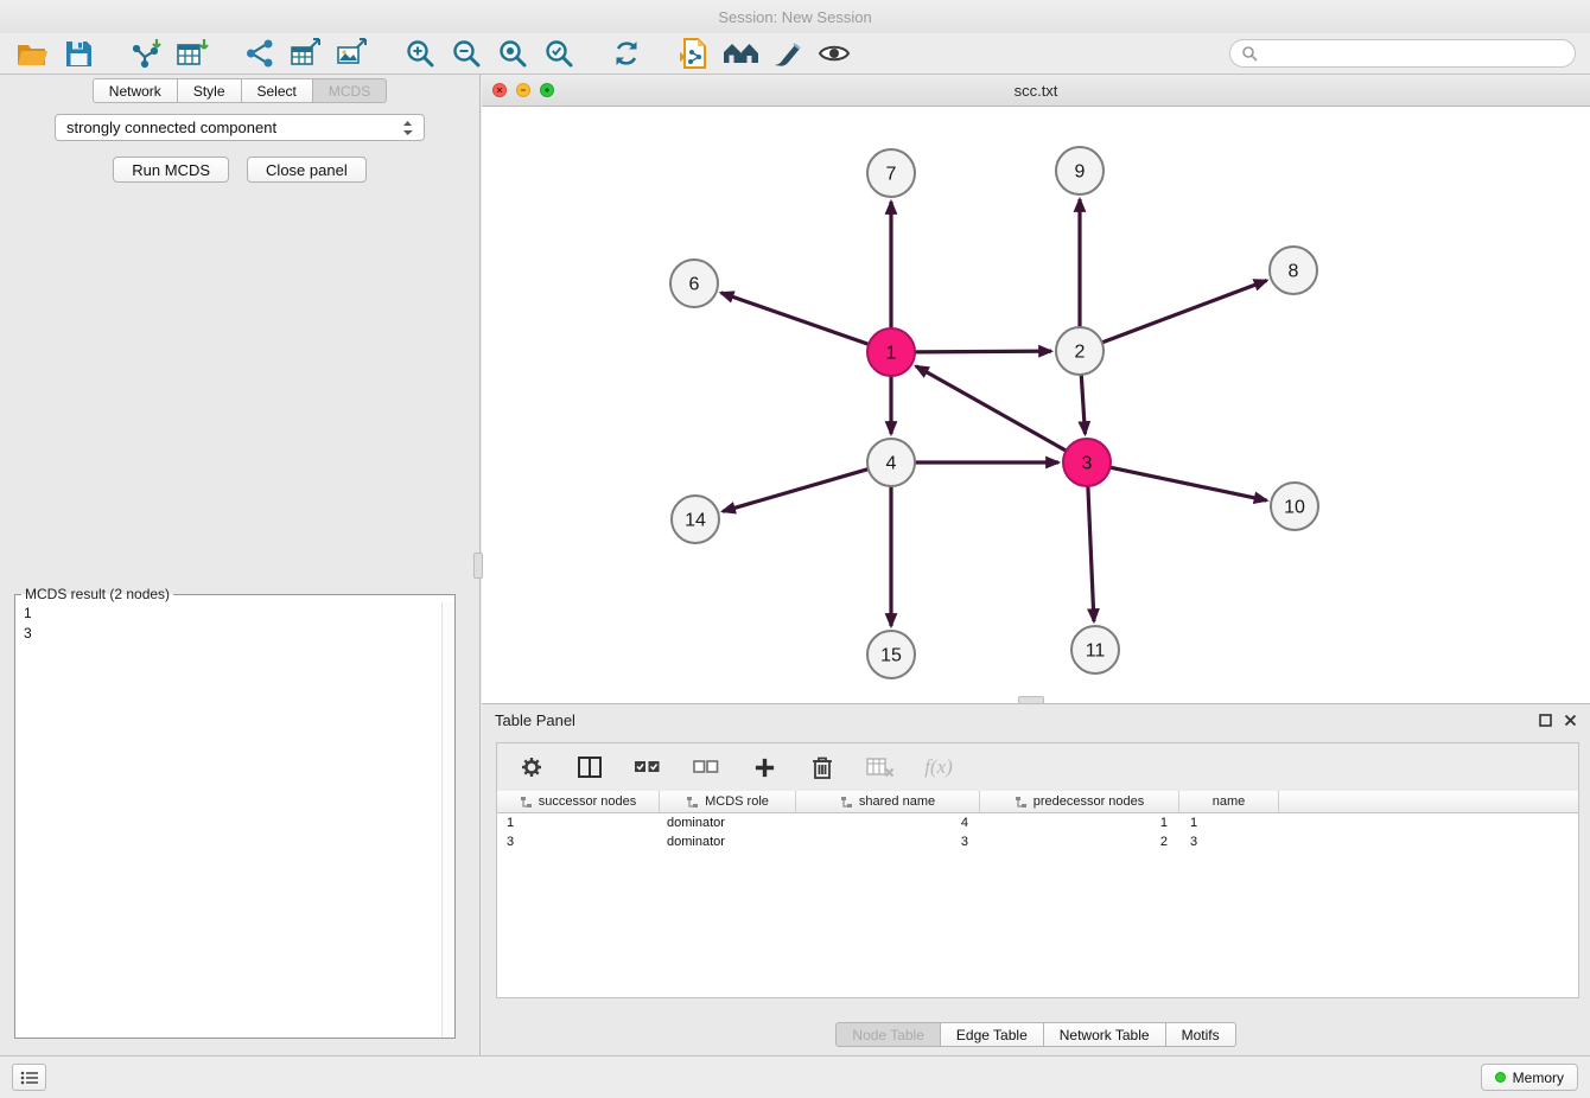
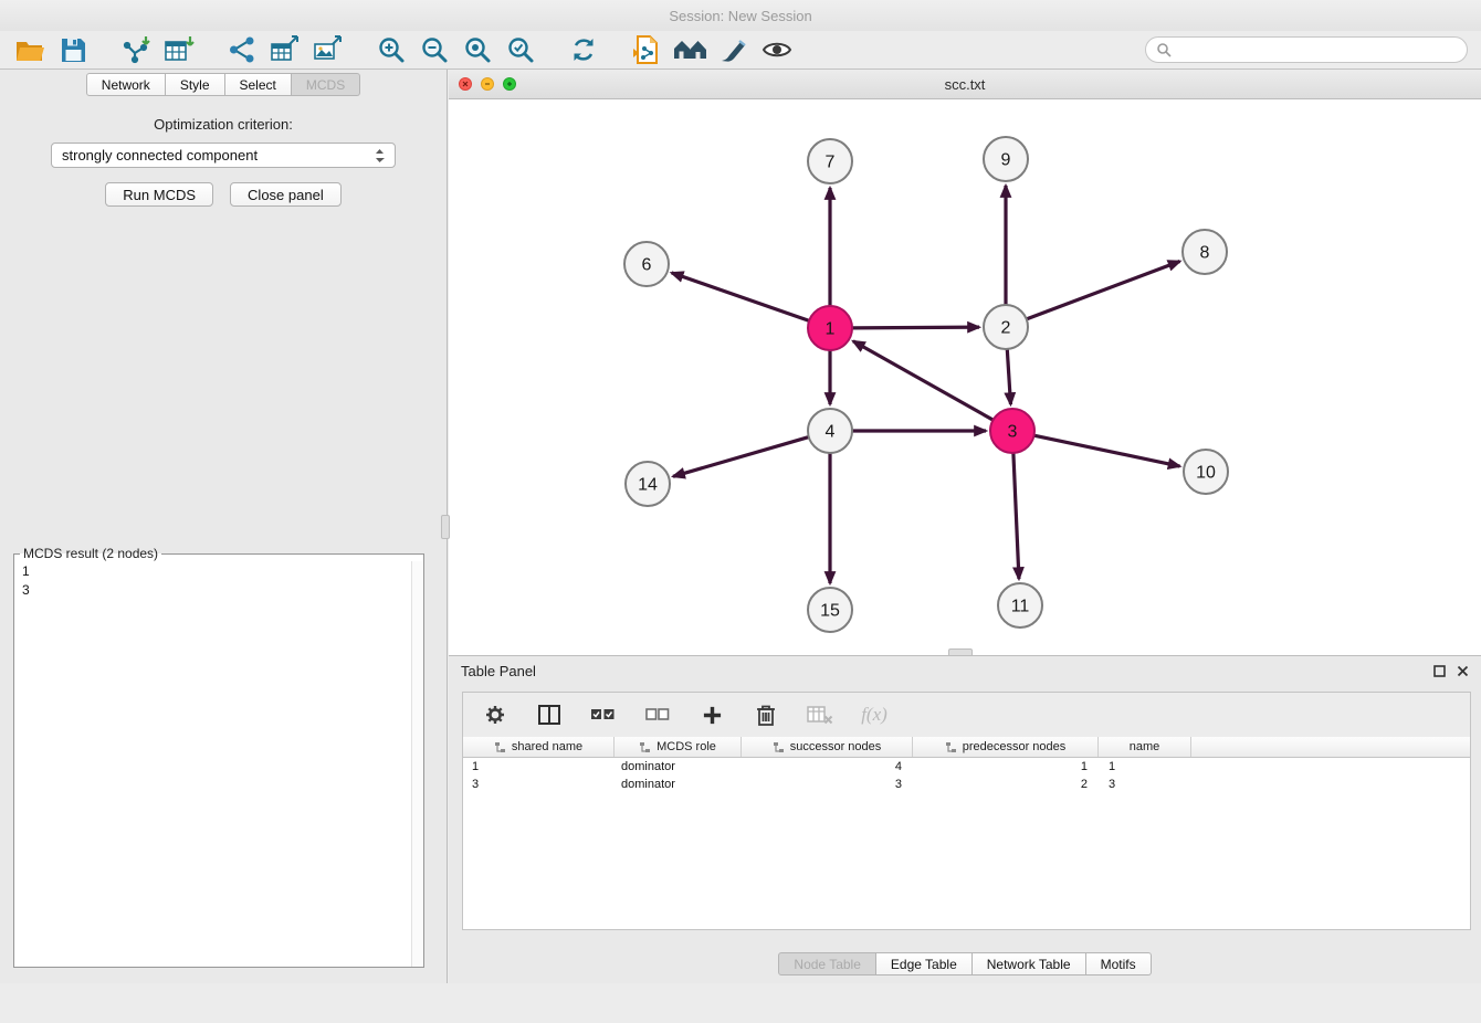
  Session: New Session
  Network
  Style
  Select
  MCDS
+ Optimization criterion:
  strongly connected component
  Run MCDS
  Close panel
  MCDS result (2 nodes)
  1
  3
  scc.txt
  1
  2
  3
  4
  6
  7
  8
  9
  10
  11
  14
  15
  Table Panel
  f(x)
- successor nodes
+ shared name
  MCDS role
- shared name
+ successor nodes
  predecessor nodes
  name
  1
  dominator
  4
  1
  1
  3
  dominator
  3
  2
  3
  Node Table
  Edge Table
  Network Table
  Motifs
- Memory
